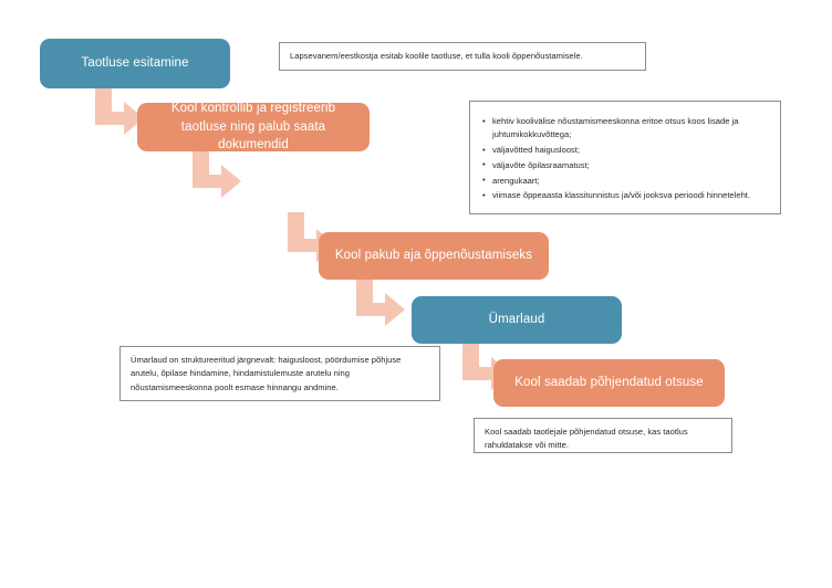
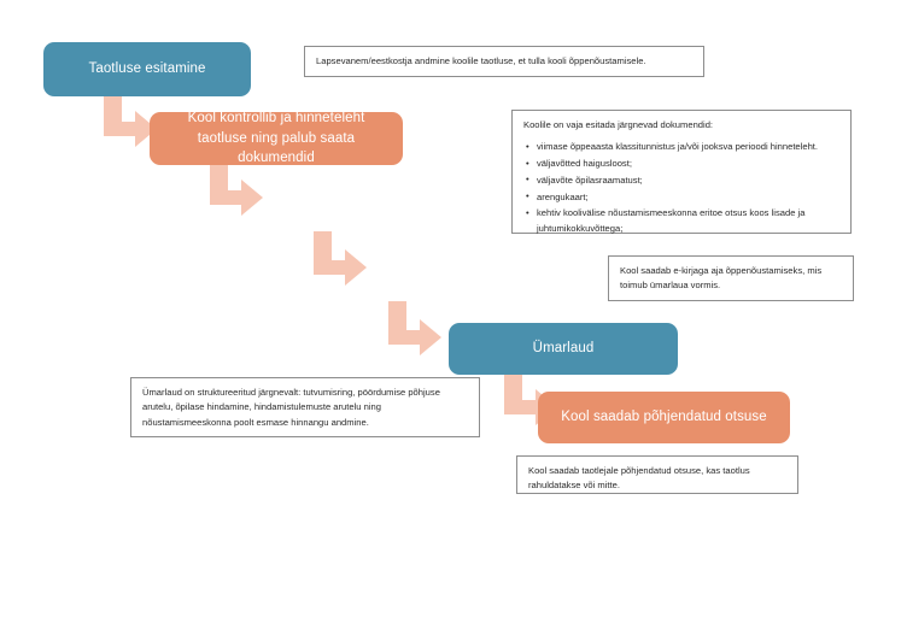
  Taotluse esitamine
- Kool kontrollib ja registreerib taotluse ning palub saata dokumendid
+ Kool kontrollib ja hinneteleht taotluse ning palub saata dokumendid
- Kool pakub aja õppenõustamiseks
  Ümarlaud
  Kool saadab põhjendatud otsuse
- Lapsevanem/eestkostja esitab koolile taotluse, et tulla kooli õppenõustamisele.
+ Lapsevanem/eestkostja andmine koolile taotluse, et tulla kooli õppenõustamisele.
+ Koolile on vaja esitada järgnevad dokumendid:
- kehtiv koolivälise nõustamismeeskonna eritoe otsus koos lisade ja juhtumikokkuvõttega;
+ viimase õppeaasta klassitunnistus ja/või jooksva perioodi hinneteleht.
  väljavõtted haigusloost;
  väljavõte õpilasraamatust;
  arengukaart;
- viimase õppeaasta klassitunnistus ja/või jooksva perioodi hinneteleht.
+ kehtiv koolivälise nõustamismeeskonna eritoe otsus koos lisade ja juhtumikokkuvõttega;
+ Kool saadab e-kirjaga aja õppenõustamiseks, mis toimub ümarlaua vormis.
- Ümarlaud on struktureeritud järgnevalt: haigusloost, pöördumise põhjuse arutelu, õpilase hindamine, hindamistulemuste arutelu ning nõustamismeeskonna poolt esmase hinnangu andmine.
+ Ümarlaud on struktureeritud järgnevalt: tutvumisring, pöördumise põhjuse arutelu, õpilase hindamine, hindamistulemuste arutelu ning nõustamismeeskonna poolt esmase hinnangu andmine.
  Kool saadab taotlejale põhjendatud otsuse, kas taotlus rahuldatakse või mitte.
